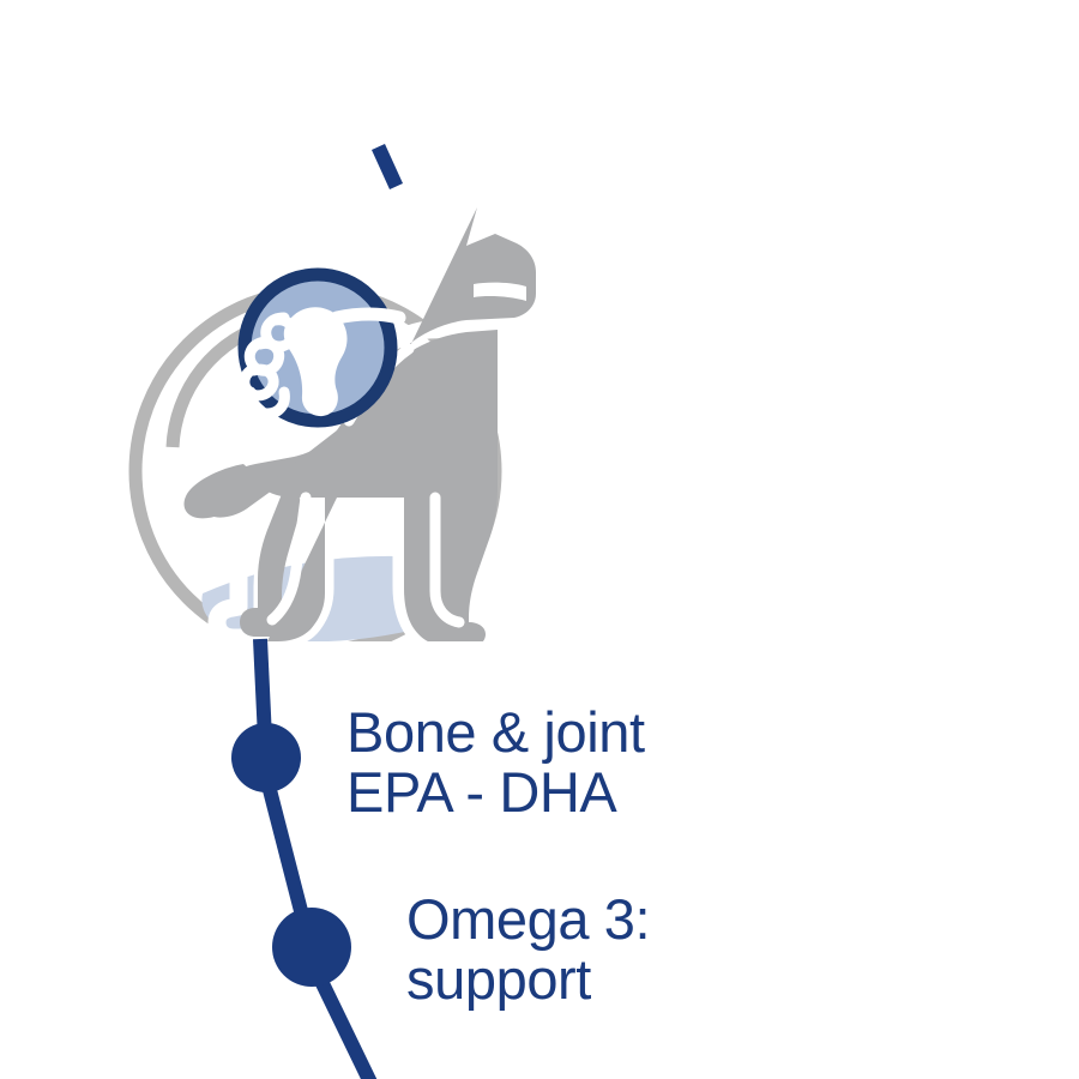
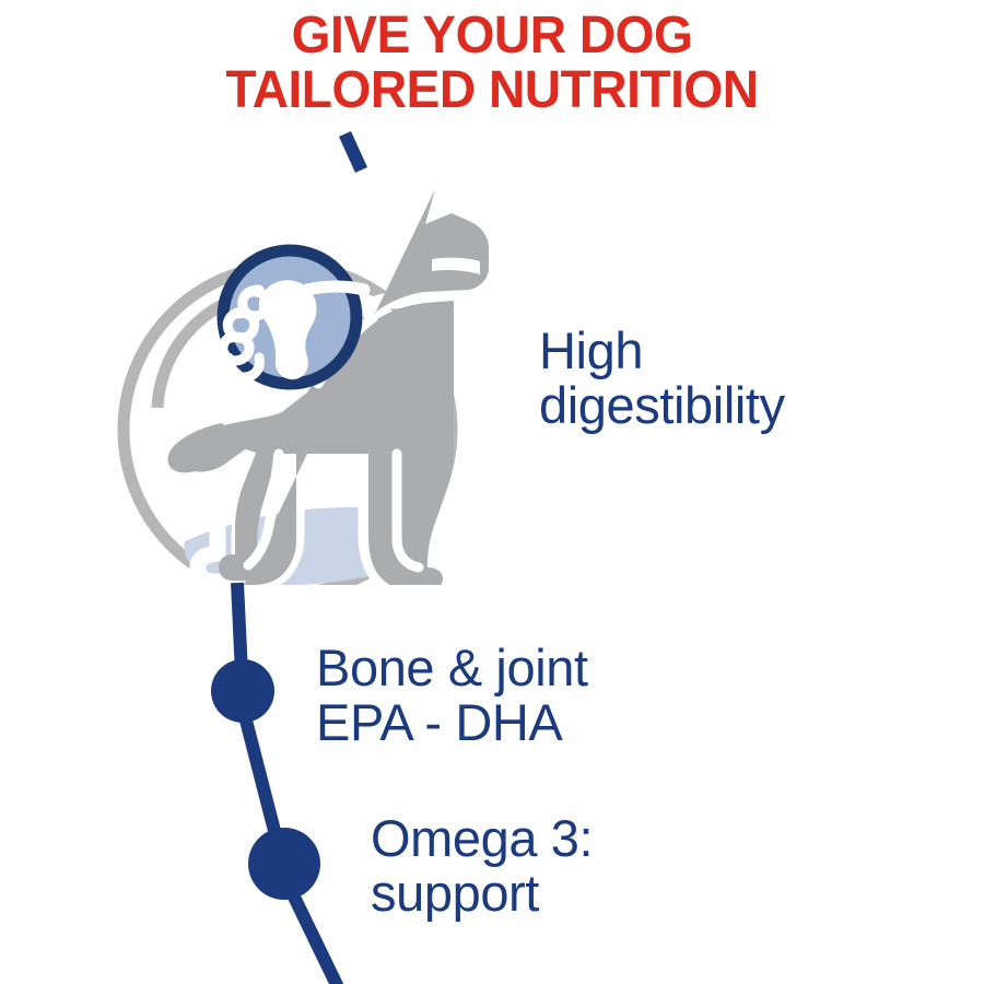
+ GIVE YOUR DOG
+ TAILORED NUTRITION
+ High
+ digestibility
  Bone & joint
  EPA - DHA
  Omega 3:
  support
